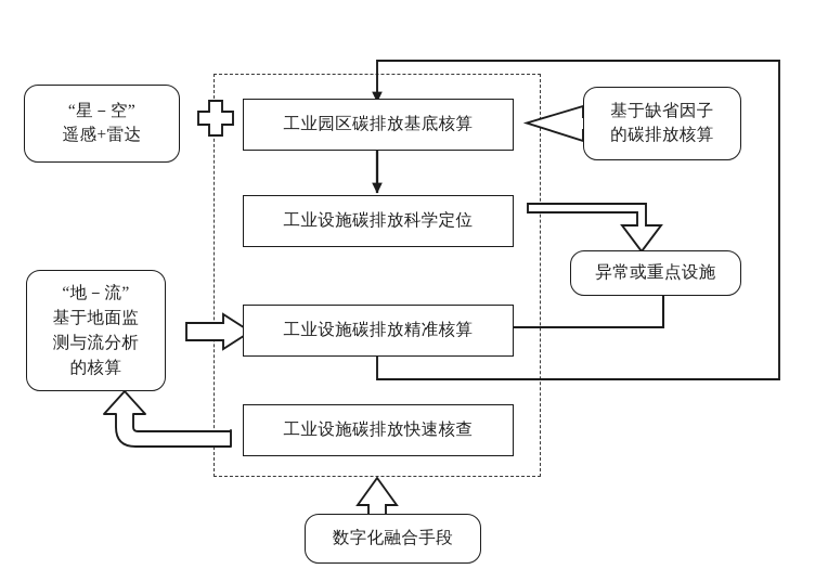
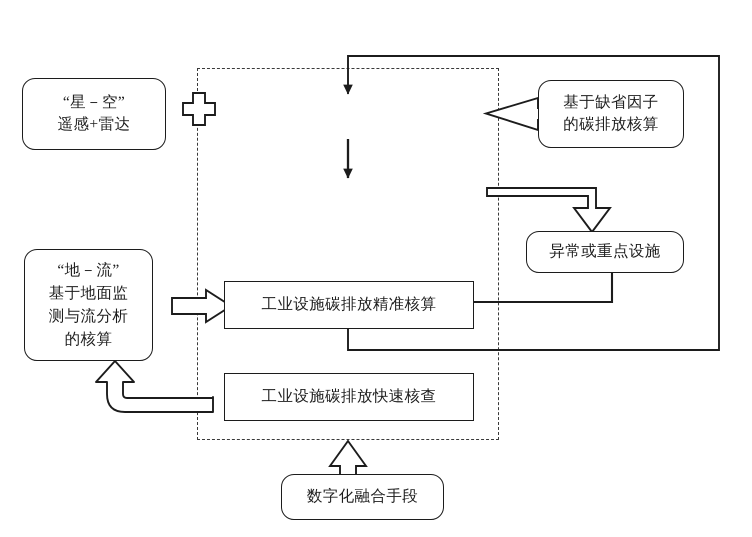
  “星－空”
  遥感+雷达
  “地－流”
  基于地面监
  测与流分析
  的核算
  基于缺省因子
  的碳排放核算
  异常或重点设施
- 工业园区碳排放基底核算
- 工业设施碳排放科学定位
  工业设施碳排放精准核算
  工业设施碳排放快速核查
  数字化融合手段
